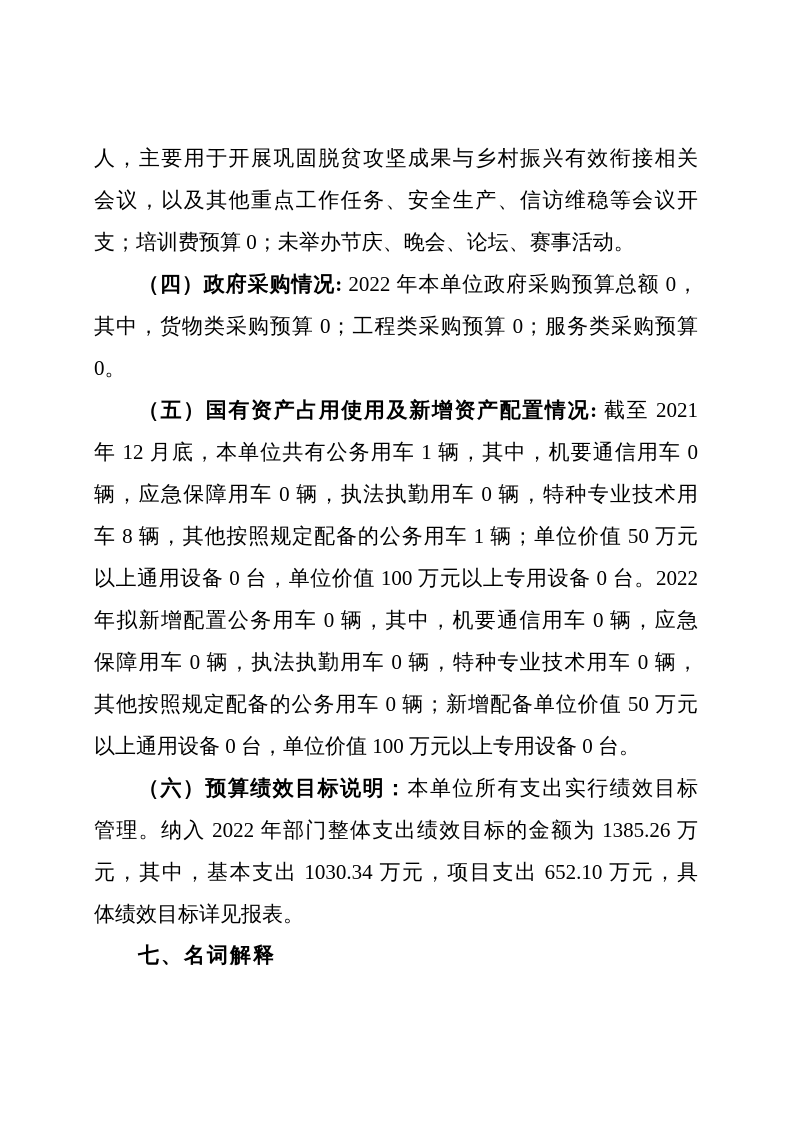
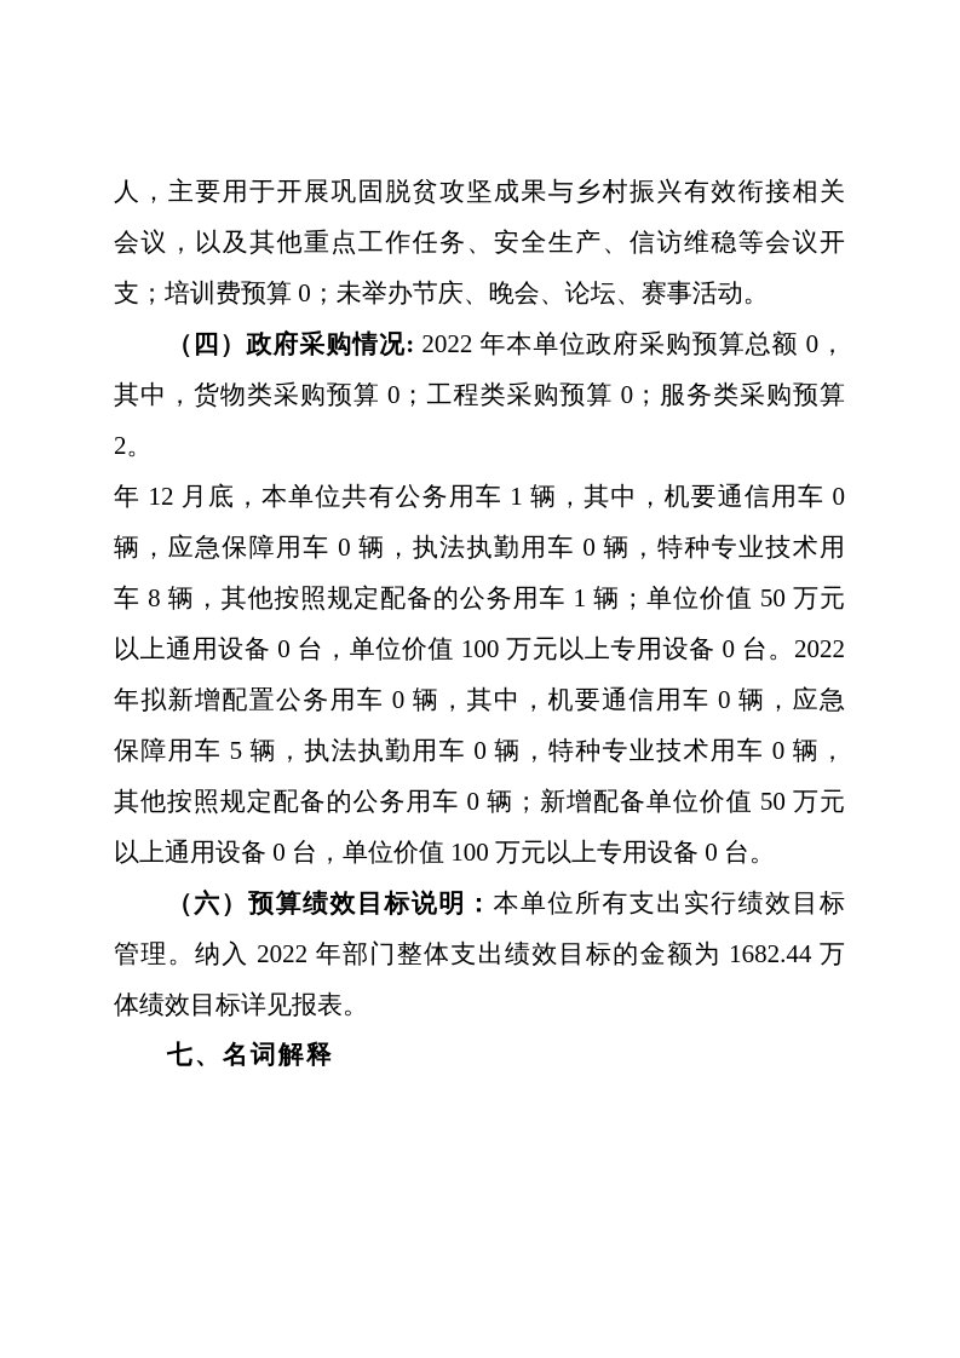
  人，主要用于开展巩固脱贫攻坚成果与乡村振兴有效衔接相关
  会议，以及其他重点工作任务、安全生产、信访维稳等会议开
  支；培训费预算 0；未举办节庆、晚会、论坛、赛事活动。
  （四）政府采购情况: 2022 年本单位政府采购预算总额 0，
  其中，货物类采购预算 0；工程类采购预算 0；服务类采购预算
- 0。
+ 2。
- （五）国有资产占用使用及新增资产配置情况: 截至 2021
  年 12 月底，本单位共有公务用车 1 辆，其中，机要通信用车 0
  辆，应急保障用车 0 辆，执法执勤用车 0 辆，特种专业技术用
  车 8 辆，其他按照规定配备的公务用车 1 辆；单位价值 50 万元
  以上通用设备 0 台，单位价值 100 万元以上专用设备 0 台。2022
  年拟新增配置公务用车 0 辆，其中，机要通信用车 0 辆，应急
- 保障用车 0 辆，执法执勤用车 0 辆，特种专业技术用车 0 辆，
+ 保障用车 5 辆，执法执勤用车 0 辆，特种专业技术用车 0 辆，
  其他按照规定配备的公务用车 0 辆；新增配备单位价值 50 万元
  以上通用设备 0 台，单位价值 100 万元以上专用设备 0 台。
  （六）预算绩效目标说明：本单位所有支出实行绩效目标
- 管理。纳入 2022 年部门整体支出绩效目标的金额为 1385.26 万
+ 管理。纳入 2022 年部门整体支出绩效目标的金额为 1682.44 万
- 元，其中，基本支出 1030.34 万元，项目支出 652.10 万元，具
  体绩效目标详见报表。
  七、名词解释
